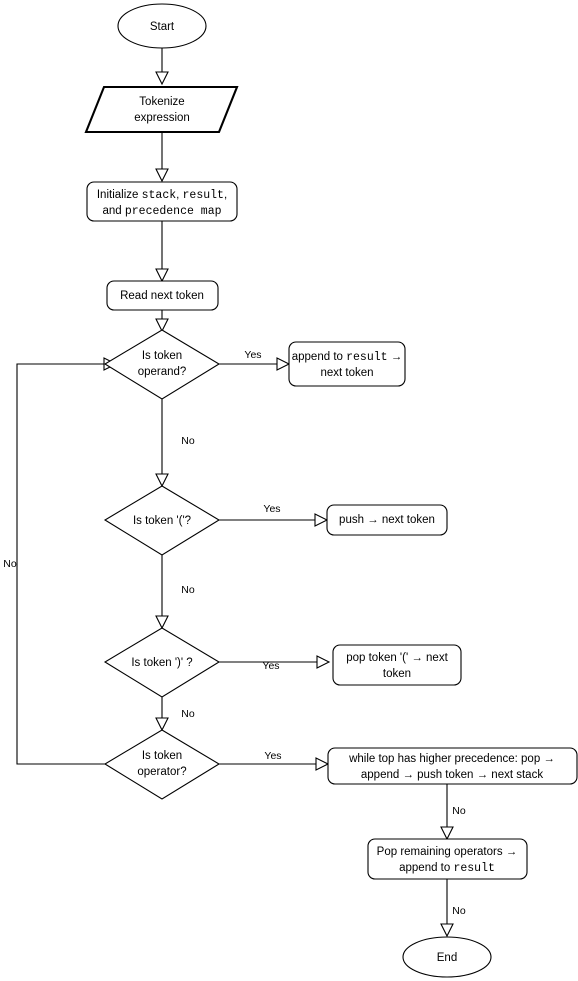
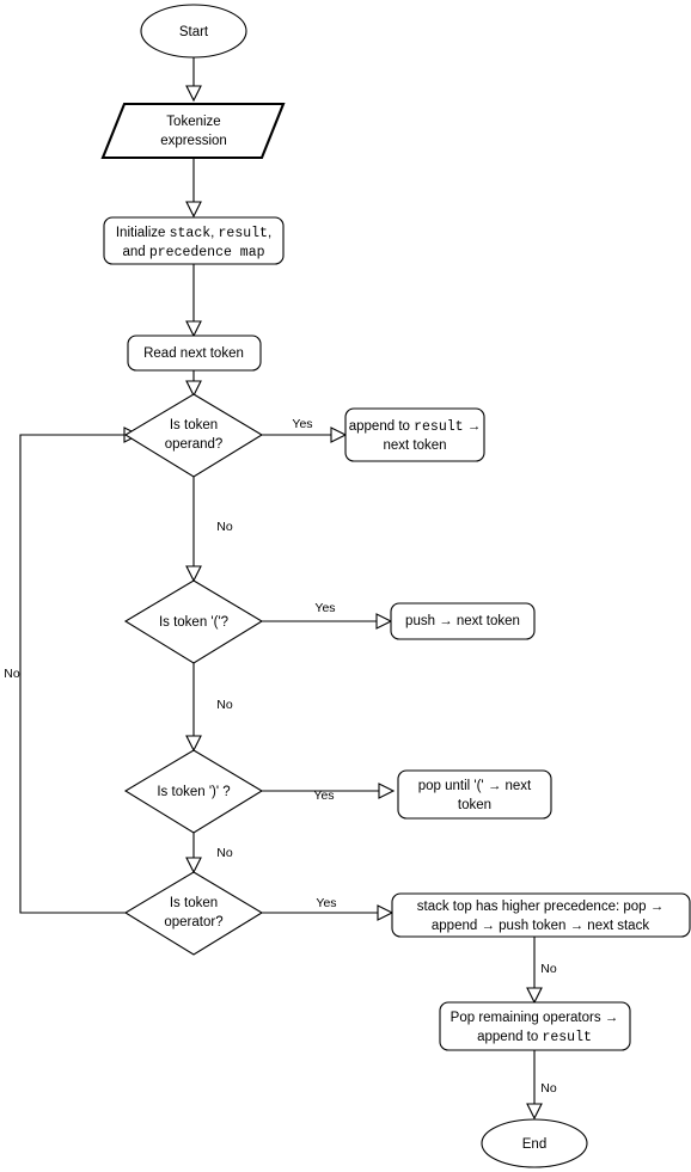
  Start
  Tokenize
  expression
  Initialize stack, result,
  and precedence map
  Read next token
  Is token
  operand?
  append to result →
  next token
  Is token '('?
  push → next token
  Is token ')' ?
- pop token '(' → next
+ pop until '(' → next
  token
  Is token
  operator?
- while top has higher precedence: pop →
+ stack top has higher precedence: pop →
  append → push token → next stack
  Pop remaining operators →
  append to result
  End
  Yes
  No
  Yes
  No
  Yes
  No
  Yes
  No
  No
  No
